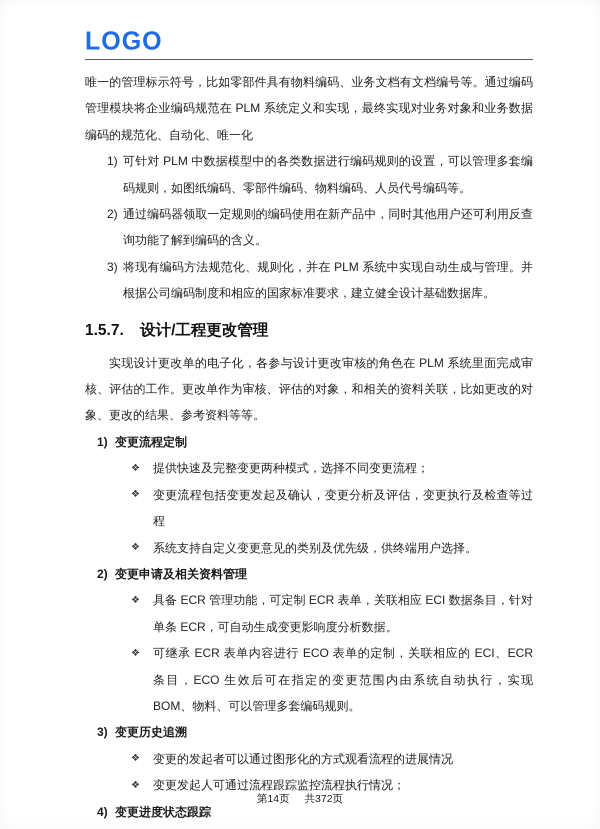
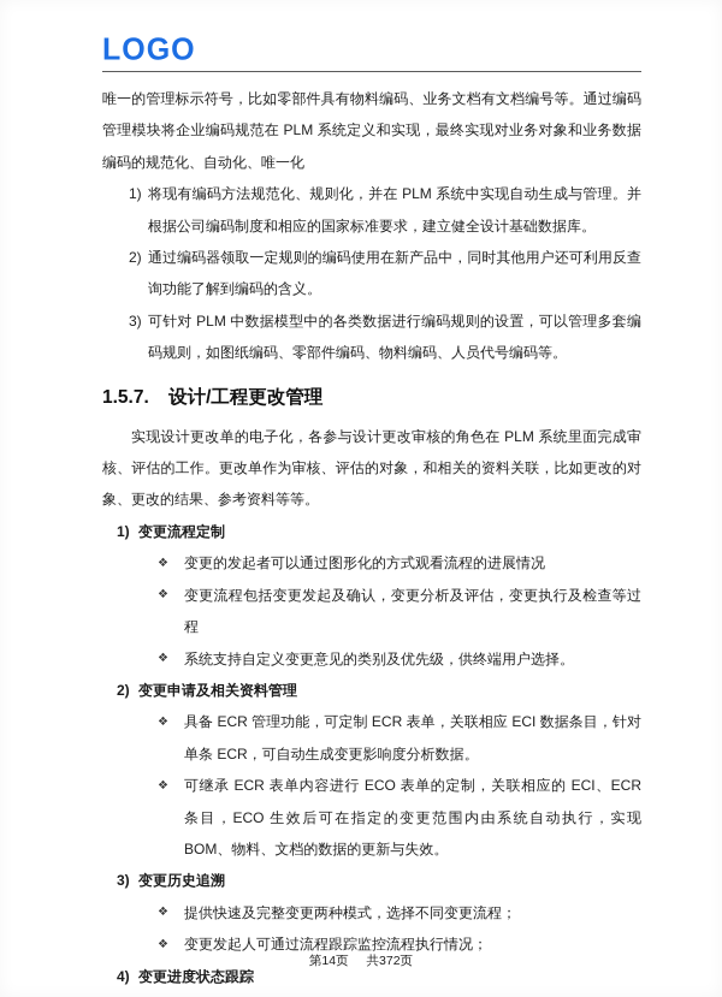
  LOGO
  唯一的管理标示符号，比如零部件具有物料编码、业务文档有文档编号等。通过编码管理模块将企业编码规范在 PLM 系统定义和实现，最终实现对业务对象和业务数据编码的规范化、自动化、唯一化
  1)
- 可针对 PLM 中数据模型中的各类数据进行编码规则的设置，可以管理多套编码规则，如图纸编码、零部件编码、物料编码、人员代号编码等。
+ 将现有编码方法规范化、规则化，并在 PLM 系统中实现自动生成与管理。并根据公司编码制度和相应的国家标准要求，建立健全设计基础数据库。
  2)
  通过编码器领取一定规则的编码使用在新产品中，同时其他用户还可利用反查询功能了解到编码的含义。
  3)
- 将现有编码方法规范化、规则化，并在 PLM 系统中实现自动生成与管理。并根据公司编码制度和相应的国家标准要求，建立健全设计基础数据库。
+ 可针对 PLM 中数据模型中的各类数据进行编码规则的设置，可以管理多套编码规则，如图纸编码、零部件编码、物料编码、人员代号编码等。
  1.5.7. 设计/工程更改管理
  实现设计更改单的电子化，各参与设计更改审核的角色在 PLM 系统里面完成审核、评估的工作。更改单作为审核、评估的对象，和相关的资料关联，比如更改的对象、更改的结果、参考资料等等。
  1)
  变更流程定制
  ❖
- 提供快速及完整变更两种模式，选择不同变更流程；
+ 变更的发起者可以通过图形化的方式观看流程的进展情况
  ❖
  变更流程包括变更发起及确认，变更分析及评估，变更执行及检查等过程
  ❖
  系统支持自定义变更意见的类别及优先级，供终端用户选择。
  2)
  变更申请及相关资料管理
  ❖
  具备 ECR 管理功能，可定制 ECR 表单，关联相应 ECI 数据条目，针对单条 ECR，可自动生成变更影响度分析数据。
  ❖
- 可继承 ECR 表单内容进行 ECO 表单的定制，关联相应的 ECI、ECR 条目，ECO 生效后可在指定的变更范围内由系统自动执行，实现 BOM、物料、可以管理多套编码规则。
+ 可继承 ECR 表单内容进行 ECO 表单的定制，关联相应的 ECI、ECR 条目，ECO 生效后可在指定的变更范围内由系统自动执行，实现 BOM、物料、文档的数据的更新与失效。
  3)
  变更历史追溯
  ❖
- 变更的发起者可以通过图形化的方式观看流程的进展情况
+ 提供快速及完整变更两种模式，选择不同变更流程；
  ❖
  变更发起人可通过流程跟踪监控流程执行情况；
  4)
  变更进度状态跟踪
  第14页 共372页
